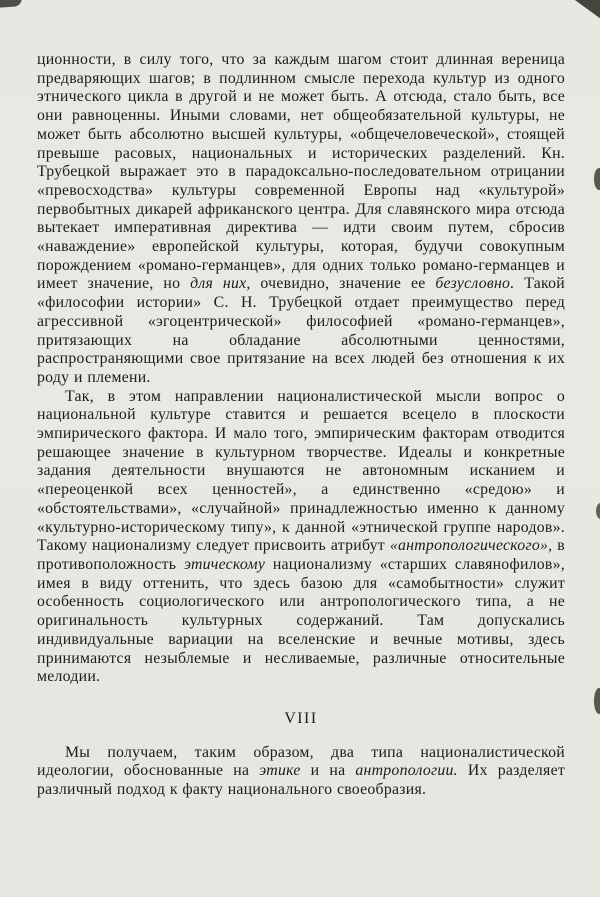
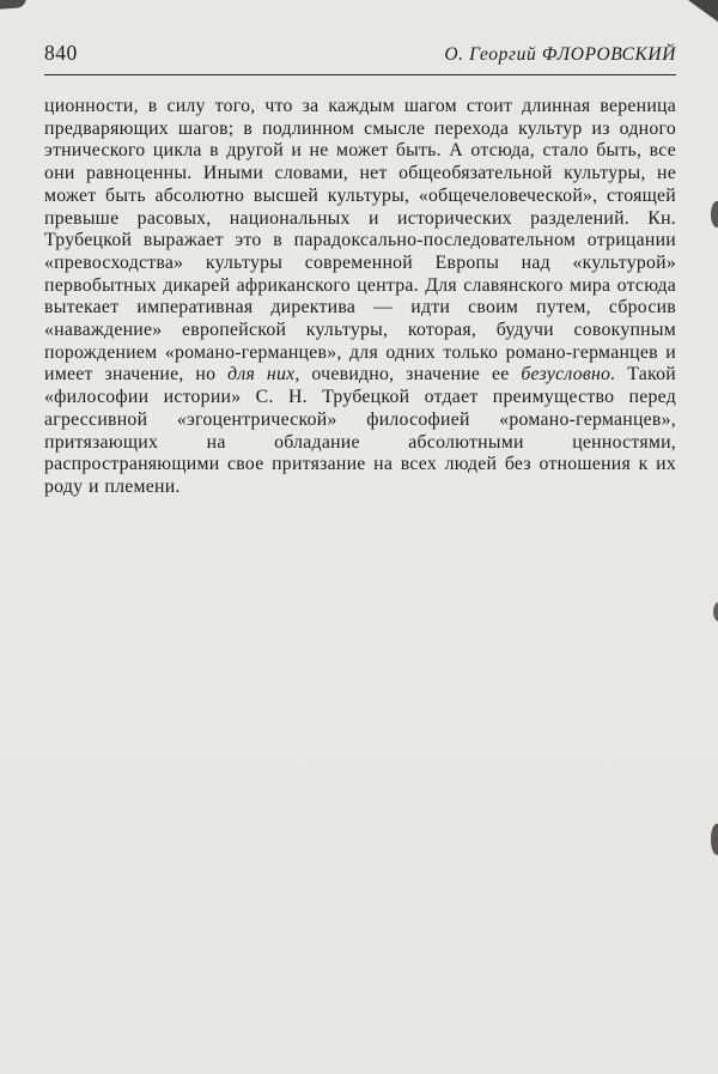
+ 840
+ О. Георгий ФЛОРОВСКИЙ
  ционности, в силу того, что за каждым шагом стоит длинная вереница предваряющих шагов; в подлинном смысле перехода культур из одного этнического цикла в другой и не может быть. А отсюда, стало быть, все они равноценны. Иными словами, нет общеобязательной культуры, не может быть абсолютно высшей культуры, «общечеловеческой», стоящей превыше расовых, национальных и исторических разделений. Кн. Трубецкой выражает это в парадоксально-последовательном отрицании «превосходства» культуры современной Европы над «культурой» первобытных дикарей африканского центра. Для славянского мира отсюда вытекает императивная директива — идти своим путем, сбросив «наваждение» европейской культуры, которая, будучи совокупным порождением «романо-германцев», для одних только романо-германцев и имеет значение, но для них, очевидно, значение ее безусловно. Такой «философии истории» С. Н. Трубецкой отдает преимущество перед агрессивной «эгоцентрической» философией «романо-германцев», притязающих на обладание абсолютными ценностями, распространяющими свое притязание на всех людей без отношения к их роду и племени.
- Так, в этом направлении националистической мысли вопрос о национальной культуре ставится и решается всецело в плоскости эмпирического фактора. И мало того, эмпирическим факторам отводится решающее значение в культурном творчестве. Идеалы и конкретные задания деятельности внушаются не автономным исканием и «переоценкой всех ценностей», а единственно «средою» и «обстоятельствами», «случайной» принадлежностью именно к данному «культурно-историческому типу», к данной «этнической группе народов». Такому национализму следует присвоить атрибут «антропологического», в противоположность этическому национализму «старших славянофилов», имея в виду оттенить, что здесь базою для «самобытности» служит особенность социологического или антропологического типа, а не оригинальность культурных содержаний. Там допускались индивидуальные вариации на вселенские и вечные мотивы, здесь принимаются незыблемые и несливаемые, различные относительные мелодии.
- VIII
- Мы получаем, таким образом, два типа националистической идеологии, обоснованные на этике и на антропологии. Их разделяет различный подход к факту национального своеобразия.
